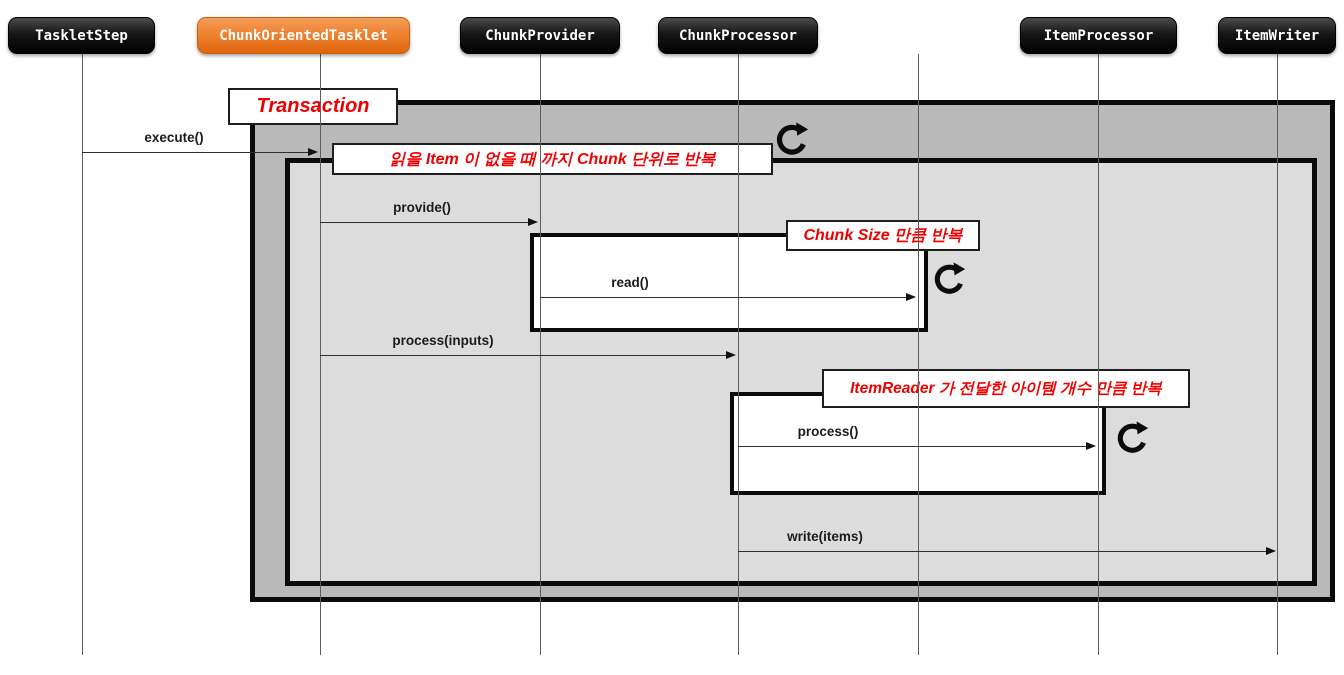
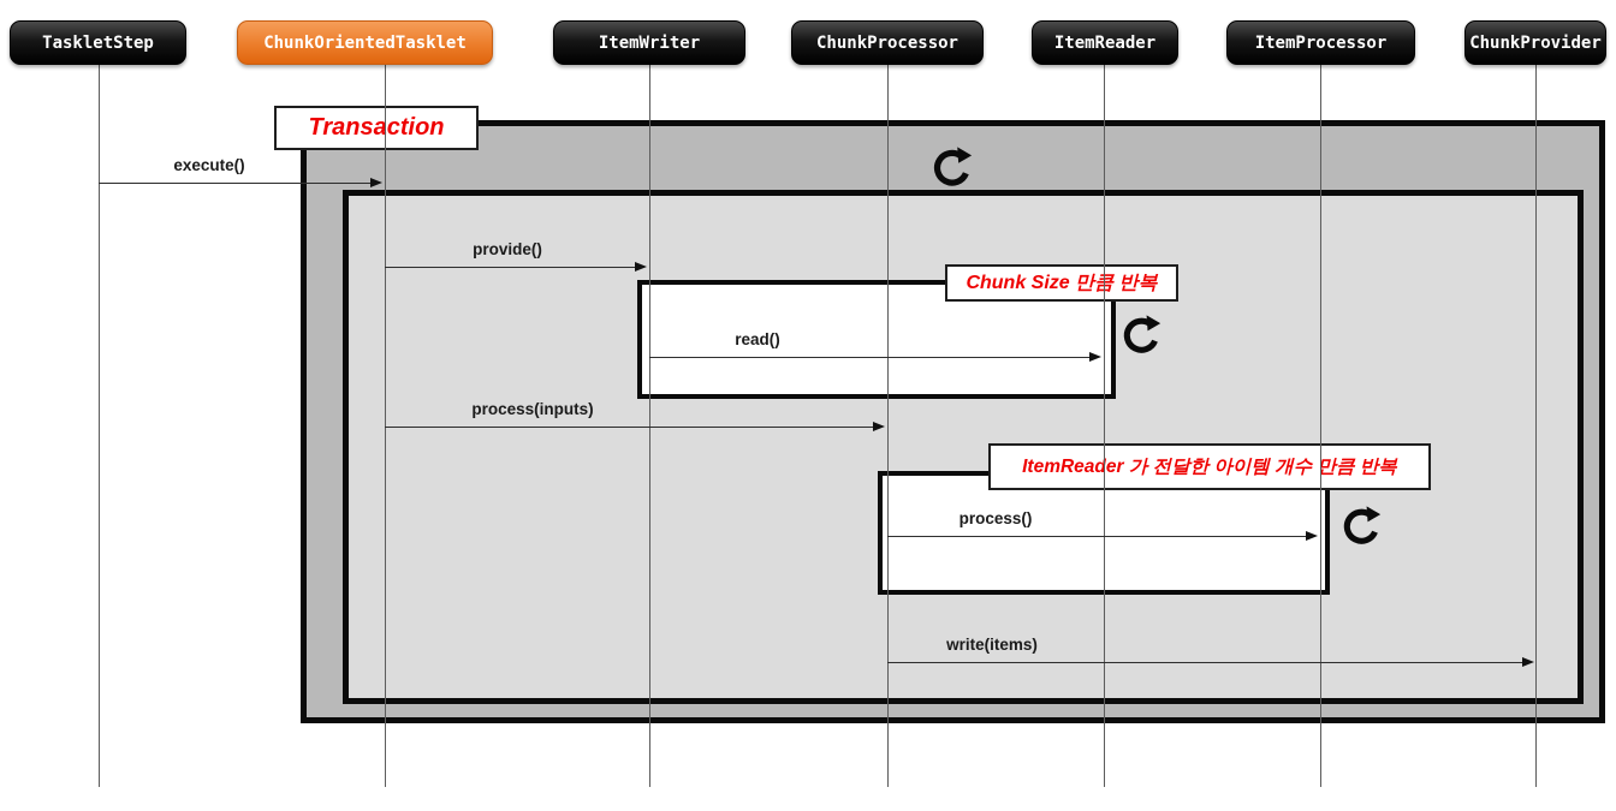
  Transaction
- 읽을 Item 이 없을 때 까지 Chunk 단위로 반복
  Chunk Size 만 반복
  ItemReader 가 전달한 아이템 개수 만큼 반복
  execute()
  provide()
  read()
  process(inputs)
  process()
  write(items)
  TaskletStep
  ChunkOrientedTasklet
- ChunkProvider
+ ItemWriter
  ChunkProcessor
+ ItemReader
  ItemProcessor
- ItemWriter
+ ChunkProvider
